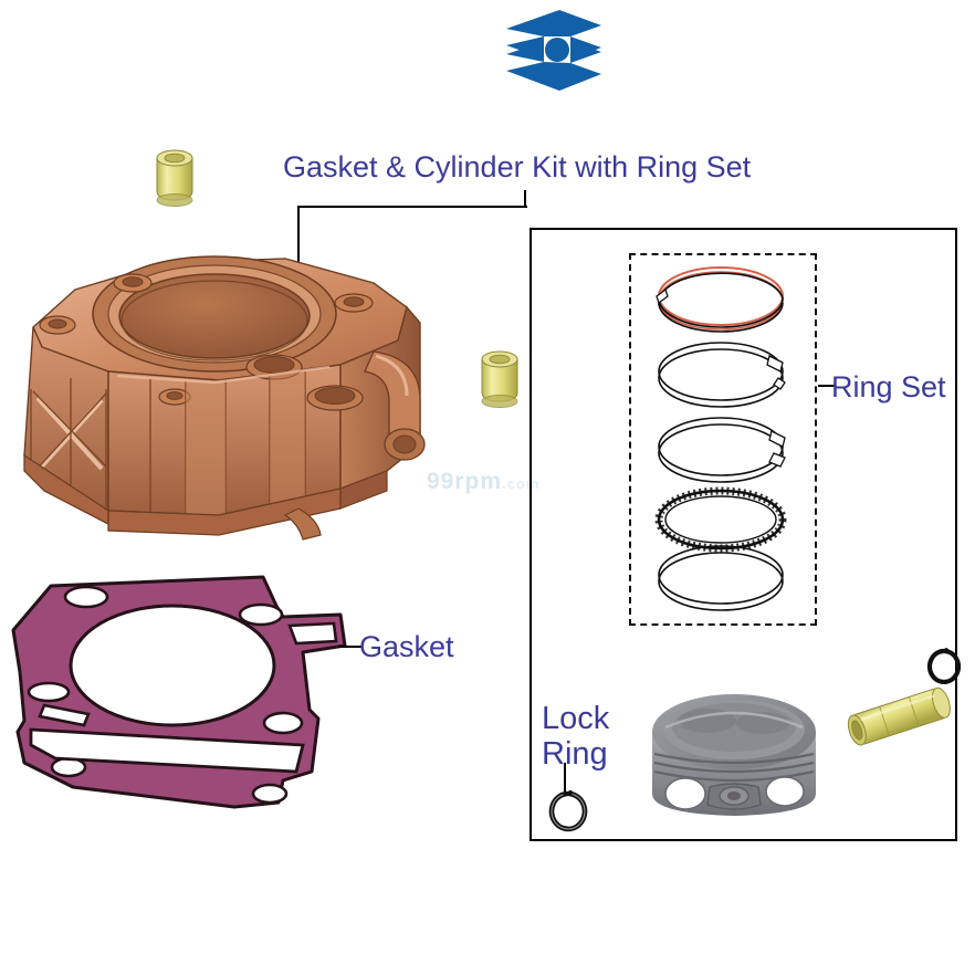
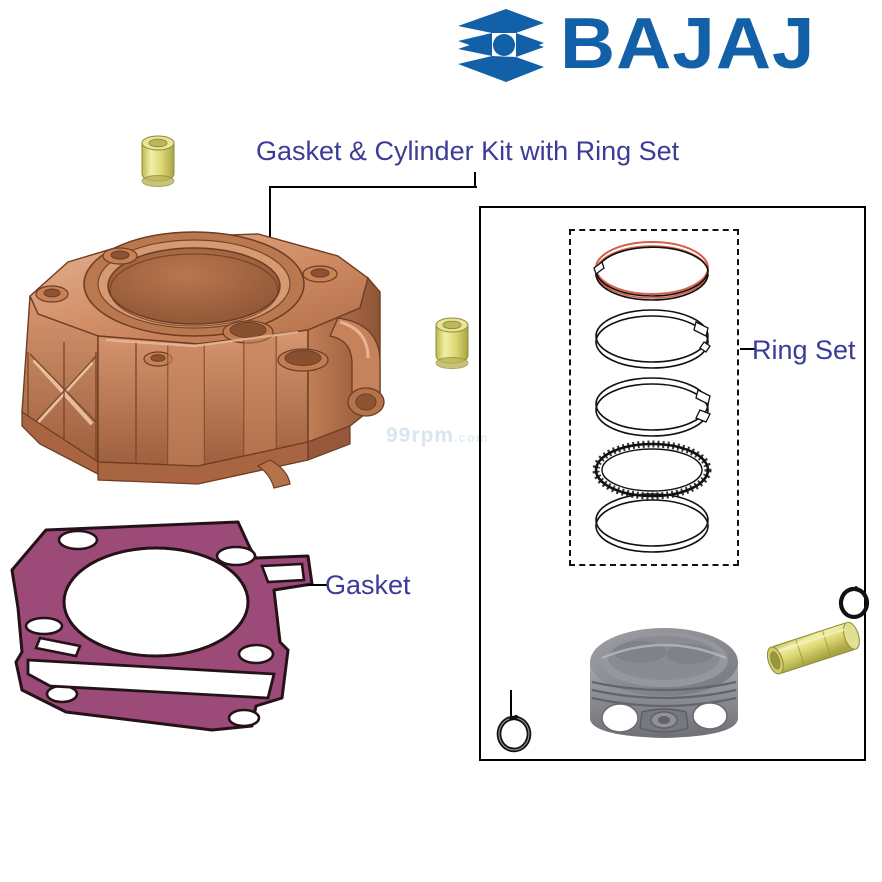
+ BAJAJ
  Gasket & Cylinder Kit with Ring Set
  99rpm.com
  Ring Set
- Lock
- Ring
  Gasket
